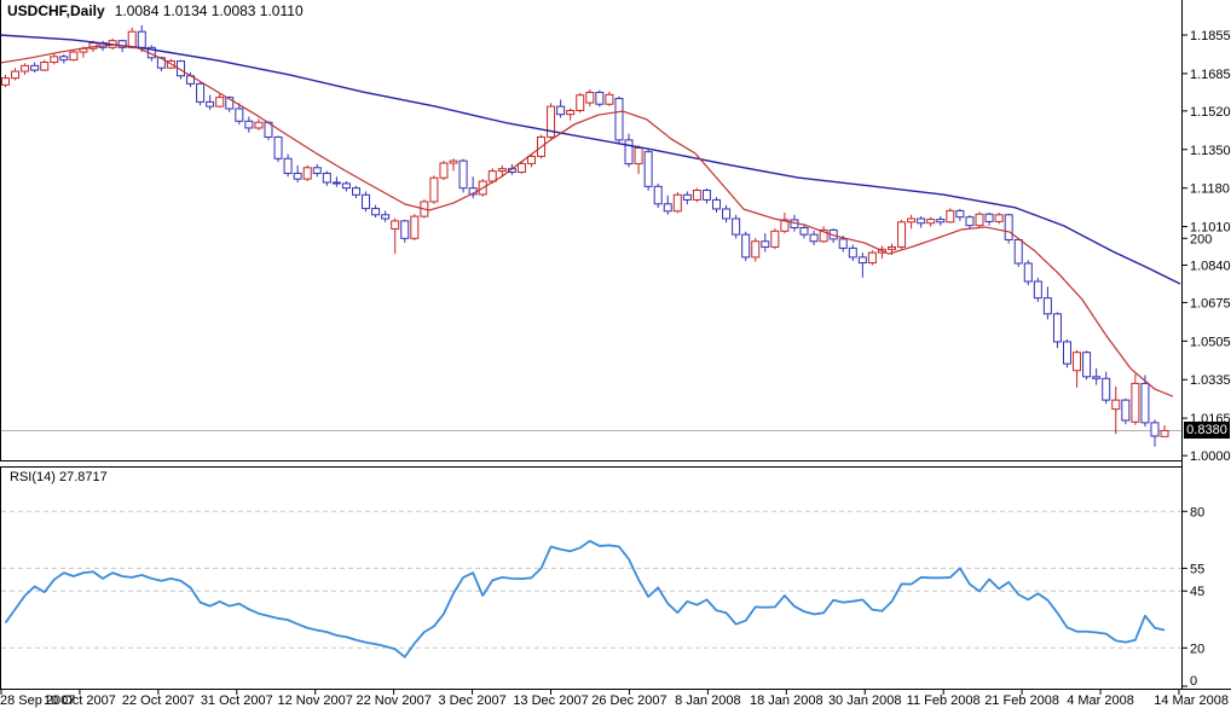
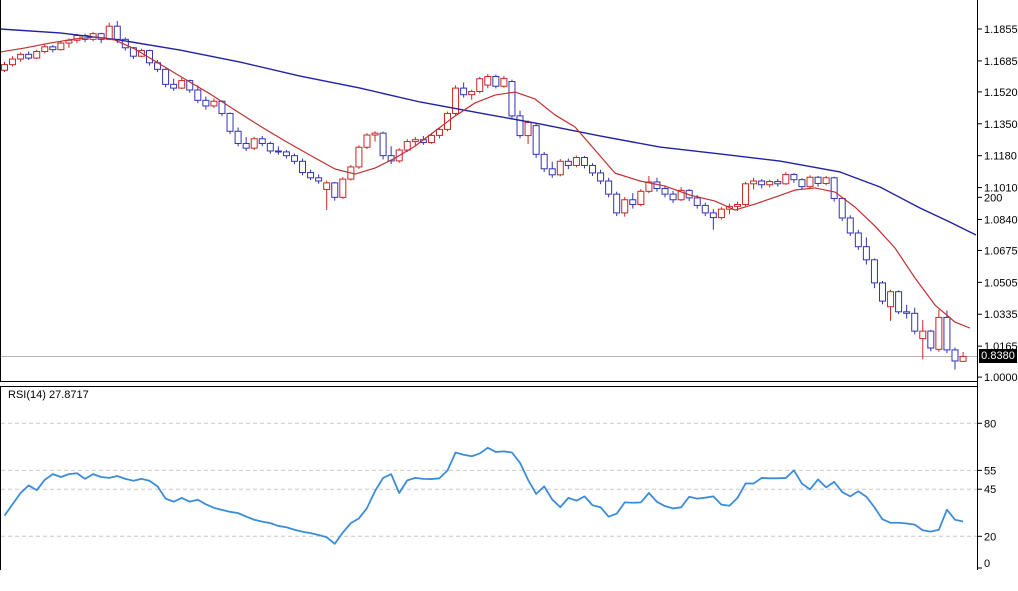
  1.1855
  1.1685
  1.1520
  1.1350
  1.1180
  1.1010
  1.0840
  1.0675
  1.0505
  1.0335
  1.0165
  1.0000
  200
  80
  55
  45
  20
  0
- 28 Sep 2007
- 10 Oct 2007
- 22 Oct 2007
- 31 Oct 2007
- 12 Nov 2007
- 22 Nov 2007
- 3 Dec 2007
- 13 Dec 2007
- 26 Dec 2007
- 8 Jan 2008
- 18 Jan 2008
- 30 Jan 2008
- 11 Feb 2008
- 21 Feb 2008
- 4 Mar 2008
- 14 Mar 2008
- USDCHF,Daily 1.0084 1.0134 1.0083 1.0110
  RSI(14) 27.8717
  0.8380
